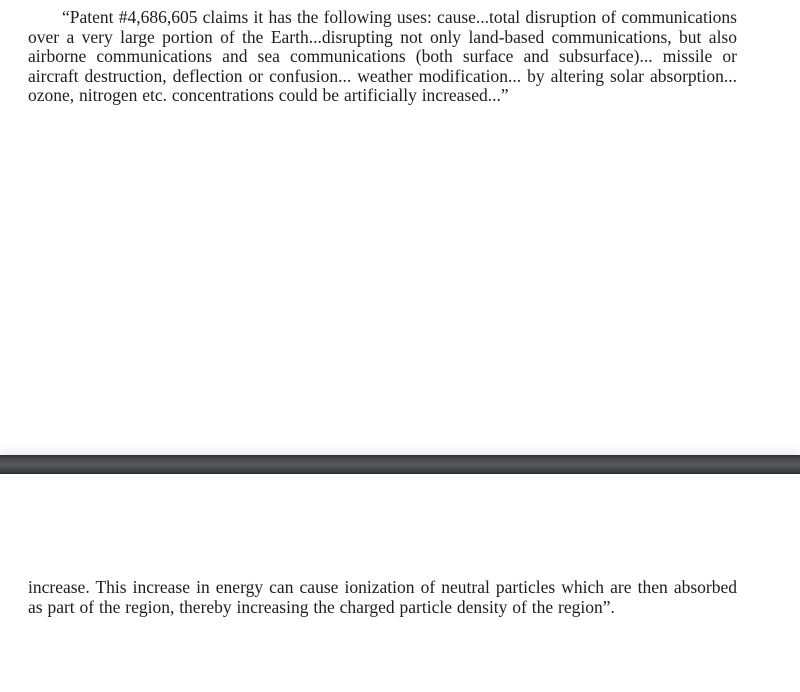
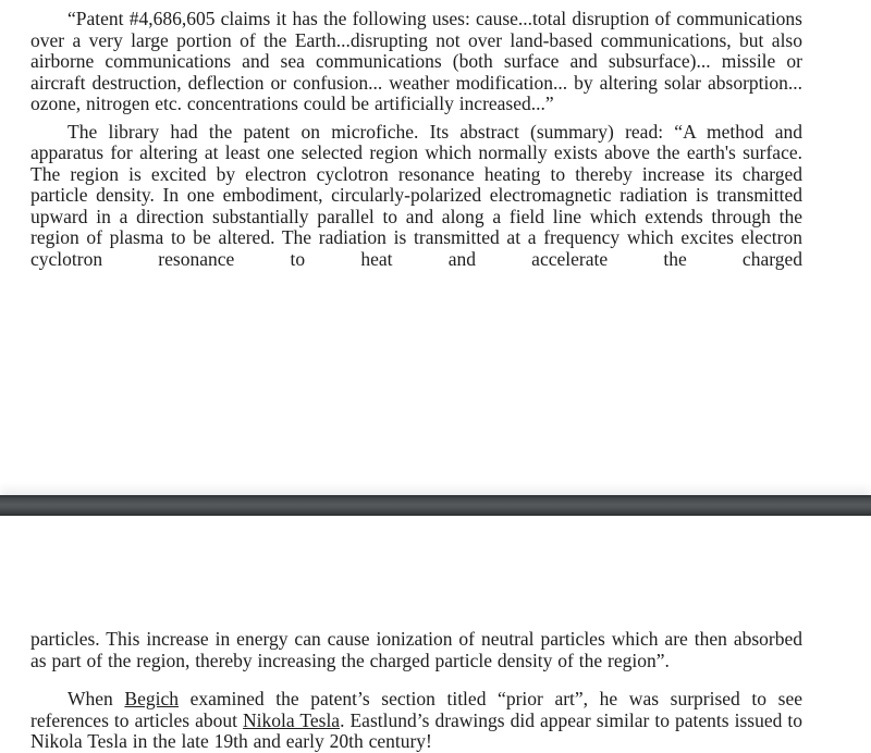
- “Patent #4,686,605 claims it has the following uses: cause...total disruption of communications over a very large portion of the Earth...disrupting not only land-based communications, but also airborne communications and sea communications (both surface and subsurface)... missile or aircraft destruction, deflection or confusion... weather modification... by altering solar absorption... ozone, nitrogen etc. concentrations could be artificially increased...”
+ “Patent #4,686,605 claims it has the following uses: cause...total disruption of communications over a very large portion of the Earth...disrupting not over land-based communications, but also airborne communications and sea communications (both surface and subsurface)... missile or aircraft destruction, deflection or confusion... weather modification... by altering solar absorption... ozone, nitrogen etc. concentrations could be artificially increased...”
+ The library had the patent on microfiche. Its abstract (summary) read: “A method and apparatus for altering at least one selected region which normally exists above the earth's surface. The region is excited by electron cyclotron resonance heating to thereby increase its charged particle density. In one embodiment, circularly-polarized electromagnetic radiation is transmitted upward in a direction substantially parallel to and along a field line which extends through the region of plasma to be altered. The radiation is transmitted at a frequency which excites electron cyclotron resonance to heat and accelerate the charged
- increase. This increase in energy can cause ionization of neutral particles which are then absorbed as part of the region, thereby increasing the charged particle density of the region”.
+ particles. This increase in energy can cause ionization of neutral particles which are then absorbed as part of the region, thereby increasing the charged particle density of the region”.
+ When Begich examined the patent’s section titled “prior art”, he was surprised to see references to articles about Nikola Tesla. Eastlund’s drawings did appear similar to patents issued to Nikola Tesla in the late 19th and early 20th century!
